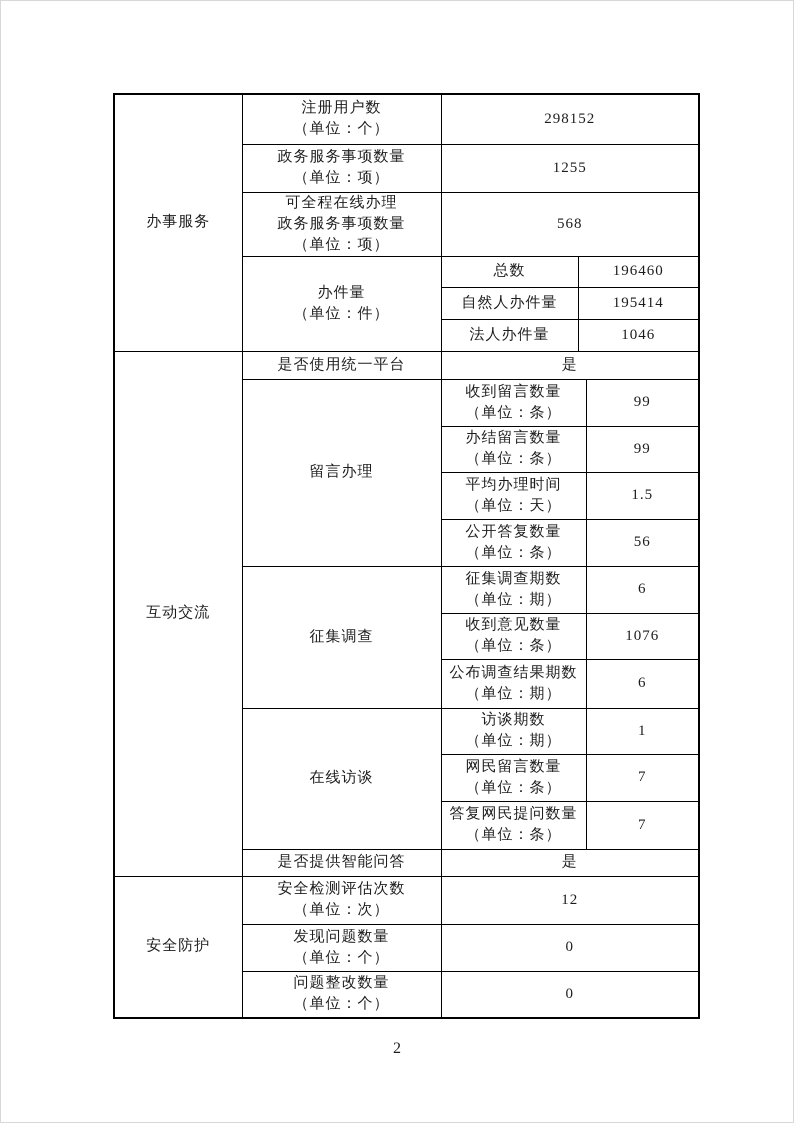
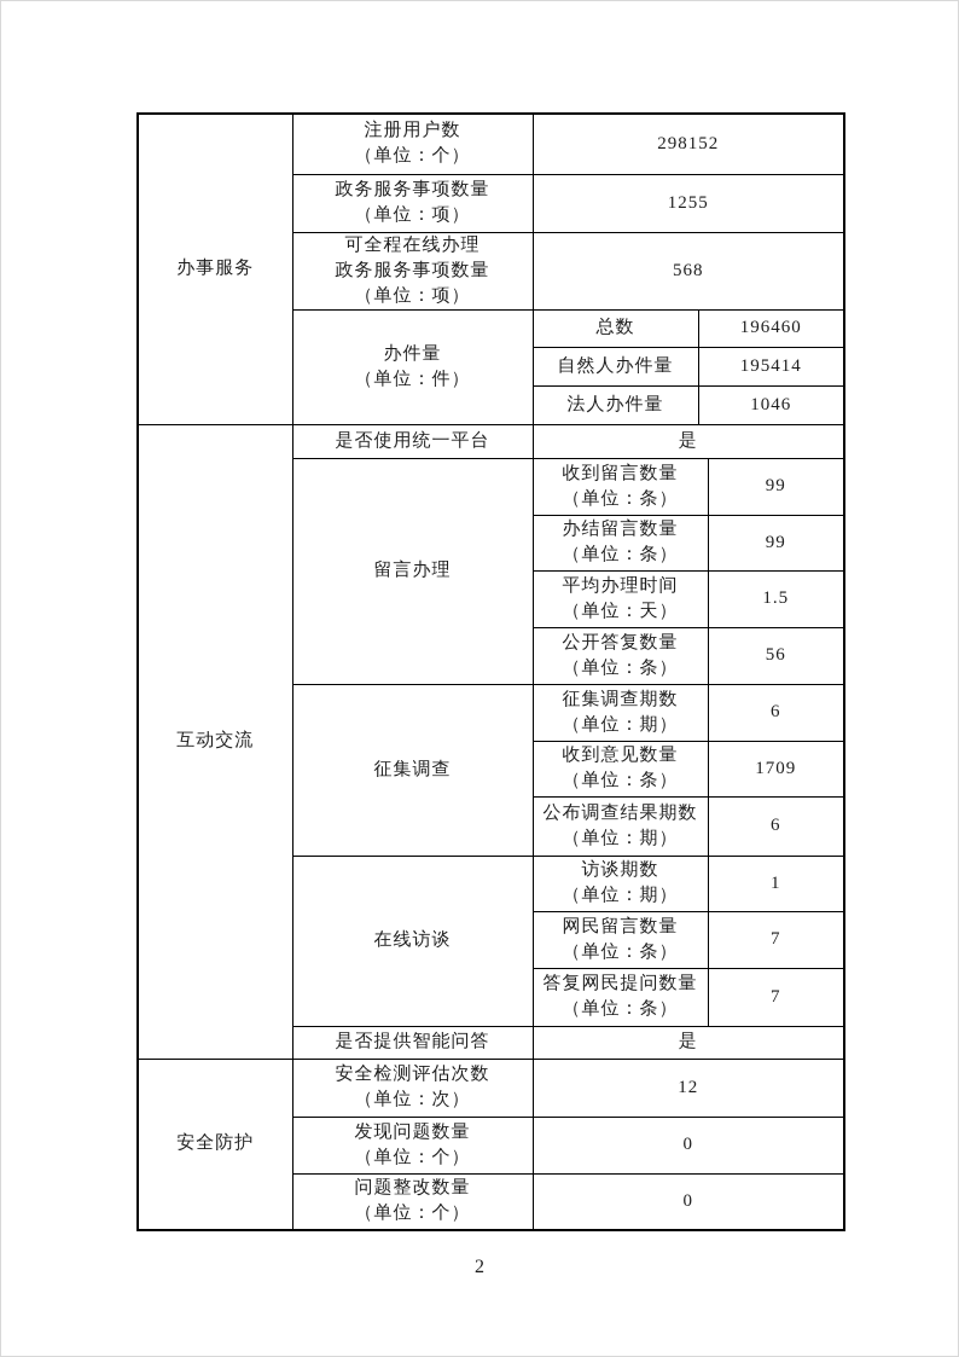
  办事服务	注册用户数 （单位：个）	298152
  政务服务事项数量 （单位：项）	1255
  可全程在线办理 政务服务事项数量 （单位：项）	568
  办件量 （单位：件）	总数	196460
  自然人办件量	195414
  法人办件量	1046
  互动交流	是否使用统一平台	是
  留言办理	收到留言数量 （单位：条）	99
  办结留言数量 （单位：条）	99
  平均办理时间 （单位：天）	1.5
  公开答复数量 （单位：条）	56
  征集调查	征集调查期数 （单位：期）	6
- 收到意见数量 （单位：条）	1076
+ 收到意见数量 （单位：条）	1709
  公布调查结果期数 （单位：期）	6
  在线访谈	访谈期数 （单位：期）	1
  网民留言数量 （单位：条）	7
  答复网民提问数量 （单位：条）	7
  是否提供智能问答	是
  安全防护	安全检测评估次数 （单位：次）	12
  发现问题数量 （单位：个）	0
  问题整改数量 （单位：个）	0
  2
